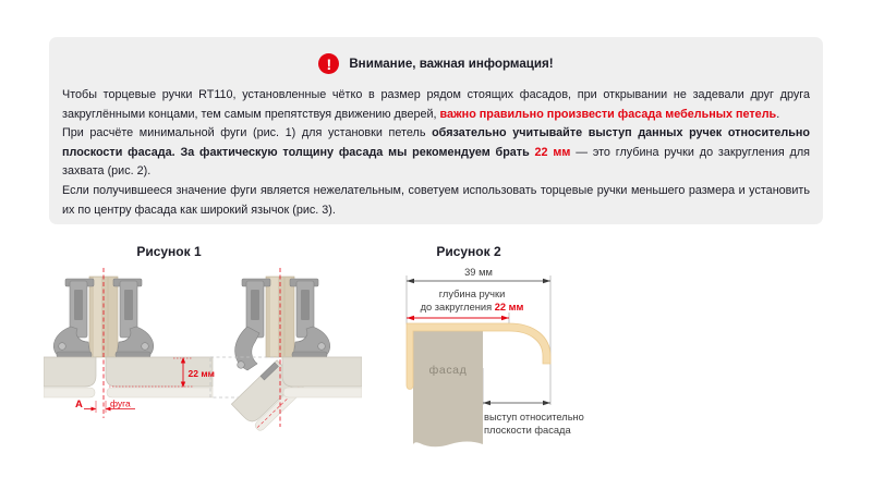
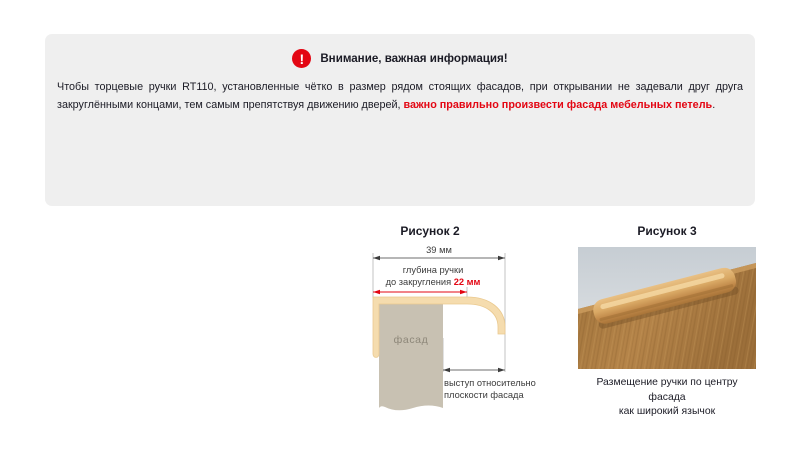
  !
  Внимание, важная информация!
  Чтобы торцевые ручки RT110, установленные чётко в размер рядом стоящих фасадов, при открывании не задевали друг друга закруглёнными концами, тем самым препятствуя движению дверей, важно правильно произвести фасада мебельных петель.
- При расчёте минимальной фуги (рис. 1) для установки петель обязательно учитывайте выступ данных ручек относительно плоскости фасада. За фактическую толщину фасада мы рекомендуем брать 22 мм — это глубина ручки до закругления для захвата (рис. 2).
- Если получившееся значение фуги является нежелательным, советуем использовать торцевые ручки меньшего размера и установить их по центру фасада как широкий язычок (рис. 3).
- Рисунок 1
- 22 мм
- А
- фуга
  Рисунок 2
  39 мм
  глубина ручки
  до закругления 22 мм
  фасад
  выступ относительно
  плоскости фасада
+ Рисунок 3
+ Размещение ручки по центру фасада
+ как широкий язычок
